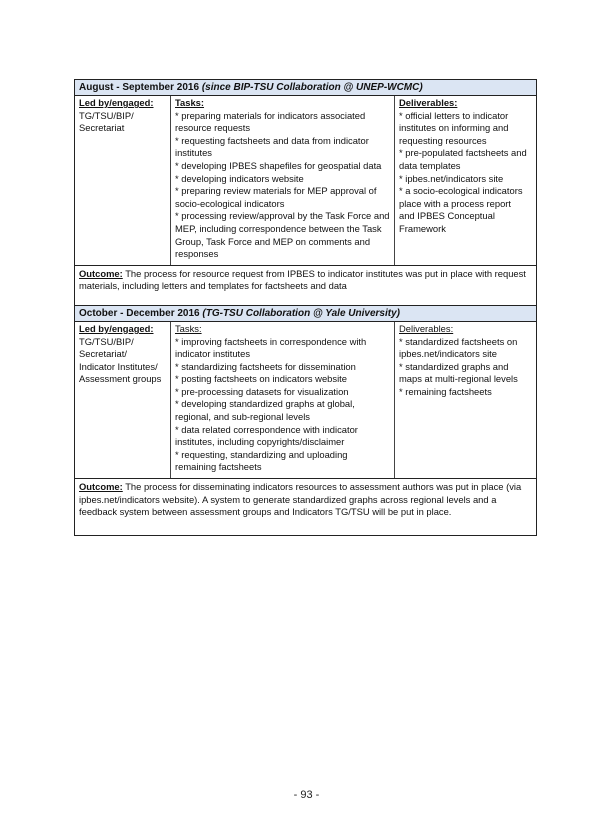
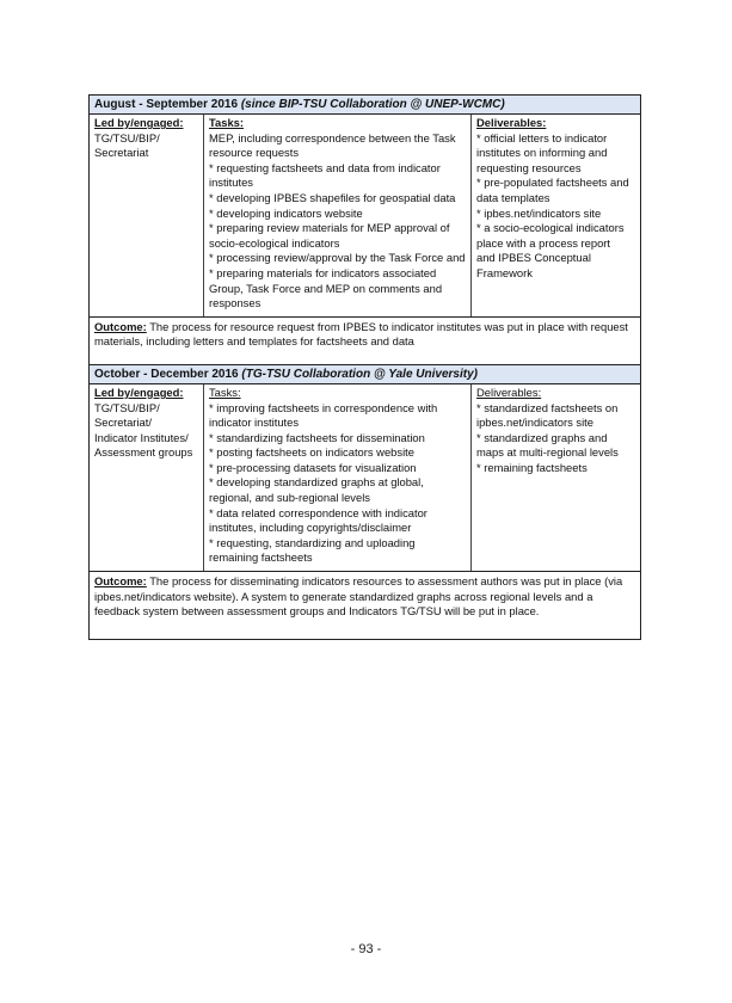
  August - September 2016 (since BIP-TSU Collaboration @ UNEP-WCMC)
  Led by/engaged:
  TG/TSU/BIP/
  Secretariat
  Tasks:
- * preparing materials for indicators associated
+ MEP, including correspondence between the Task
  resource requests
  * requesting factsheets and data from indicator
  institutes
  * developing IPBES shapefiles for geospatial data
  * developing indicators website
  * preparing review materials for MEP approval of
  socio-ecological indicators
  * processing review/approval by the Task Force and
- MEP, including correspondence between the Task
+ * preparing materials for indicators associated
  Group, Task Force and MEP on comments and
  responses
  Deliverables:
  * official letters to indicator
  institutes on informing and
  requesting resources
  * pre-populated factsheets and
  data templates
  * ipbes.net/indicators site
  * a socio-ecological indicators
  place with a process report
  and IPBES Conceptual
  Framework
  Outcome: The process for resource request from IPBES to indicator institutes was put in place with request materials, including letters and templates for factsheets and data
  October - December 2016 (TG-TSU Collaboration @ Yale University)
  Led by/engaged:
  TG/TSU/BIP/
  Secretariat/
  Indicator Institutes/
  Assessment groups
  Tasks:
  * improving factsheets in correspondence with
  indicator institutes
  * standardizing factsheets for dissemination
  * posting factsheets on indicators website
  * pre-processing datasets for visualization
  * developing standardized graphs at global,
  regional, and sub-regional levels
  * data related correspondence with indicator
  institutes, including copyrights/disclaimer
  * requesting, standardizing and uploading
  remaining factsheets
  Deliverables:
  * standardized factsheets on
  ipbes.net/indicators site
  * standardized graphs and
  maps at multi-regional levels
  * remaining factsheets
  Outcome: The process for disseminating indicators resources to assessment authors was put in place (via ipbes.net/indicators website). A system to generate standardized graphs across regional levels and a feedback system between assessment groups and Indicators TG/TSU will be put in place.
  - 93 -
